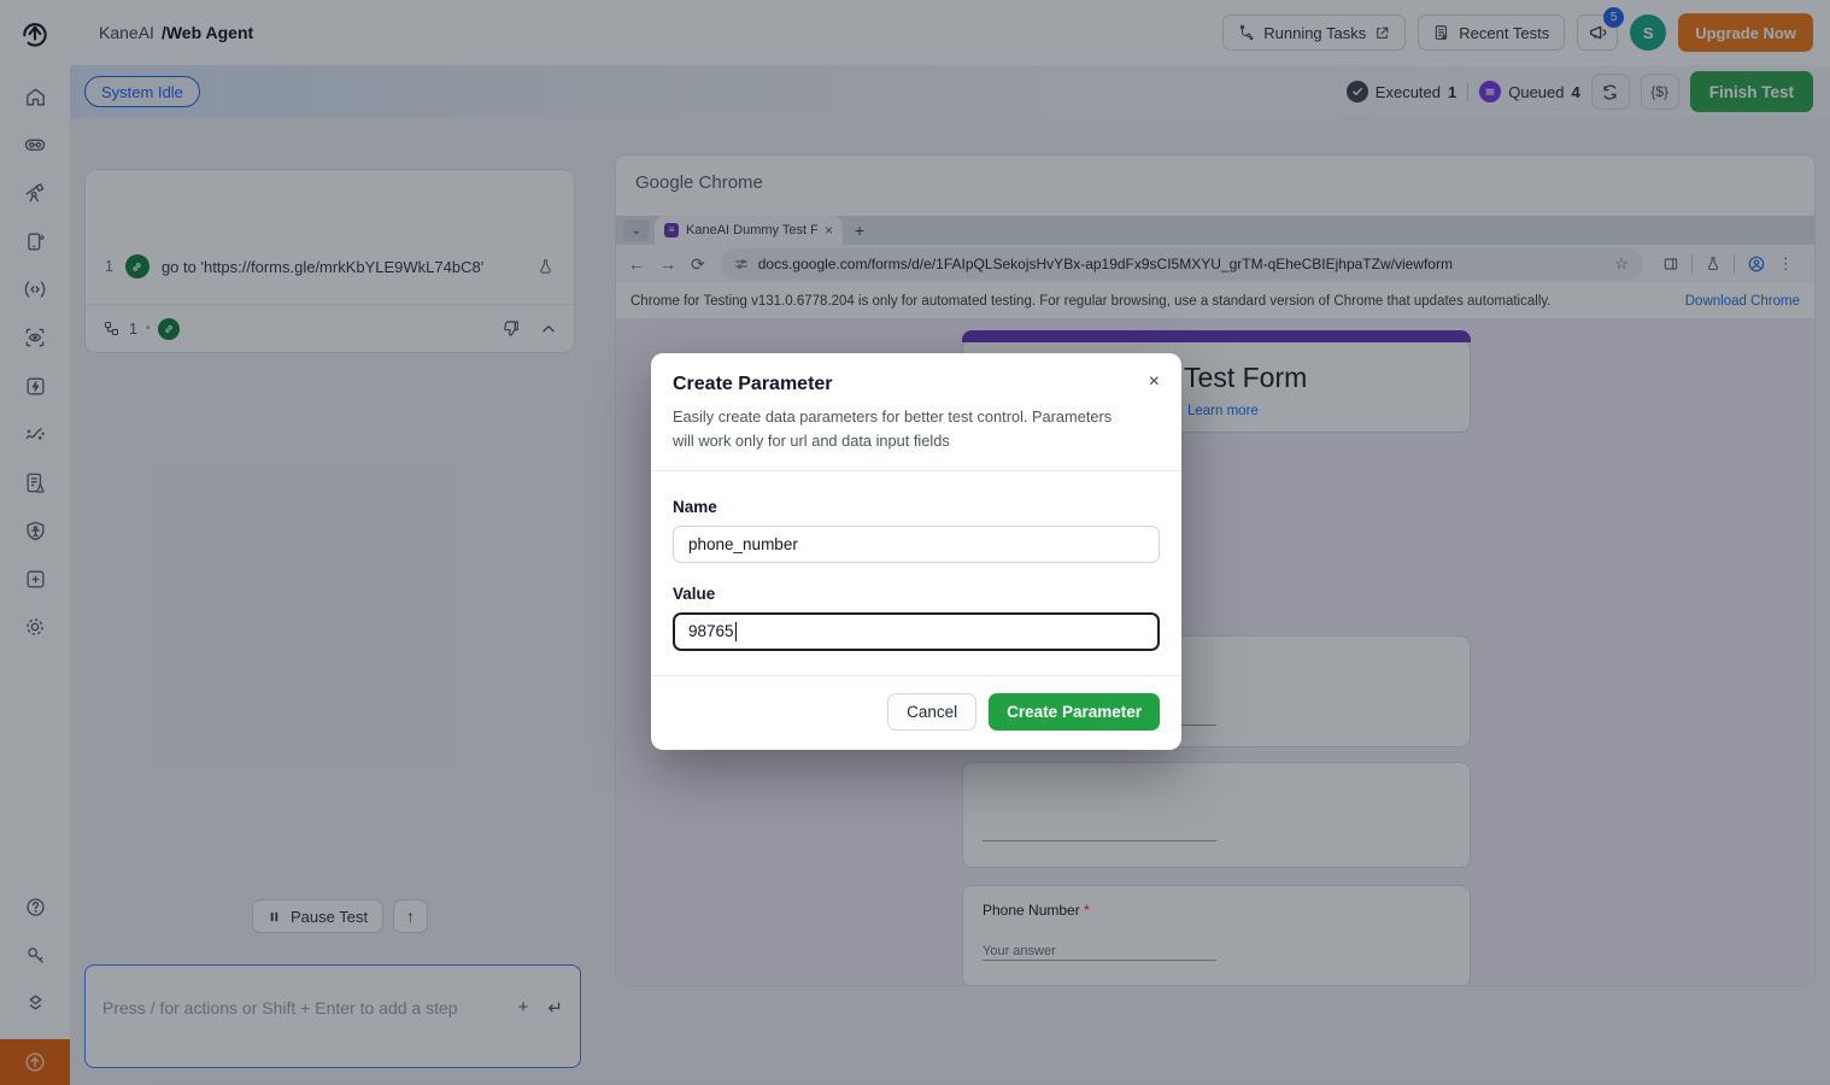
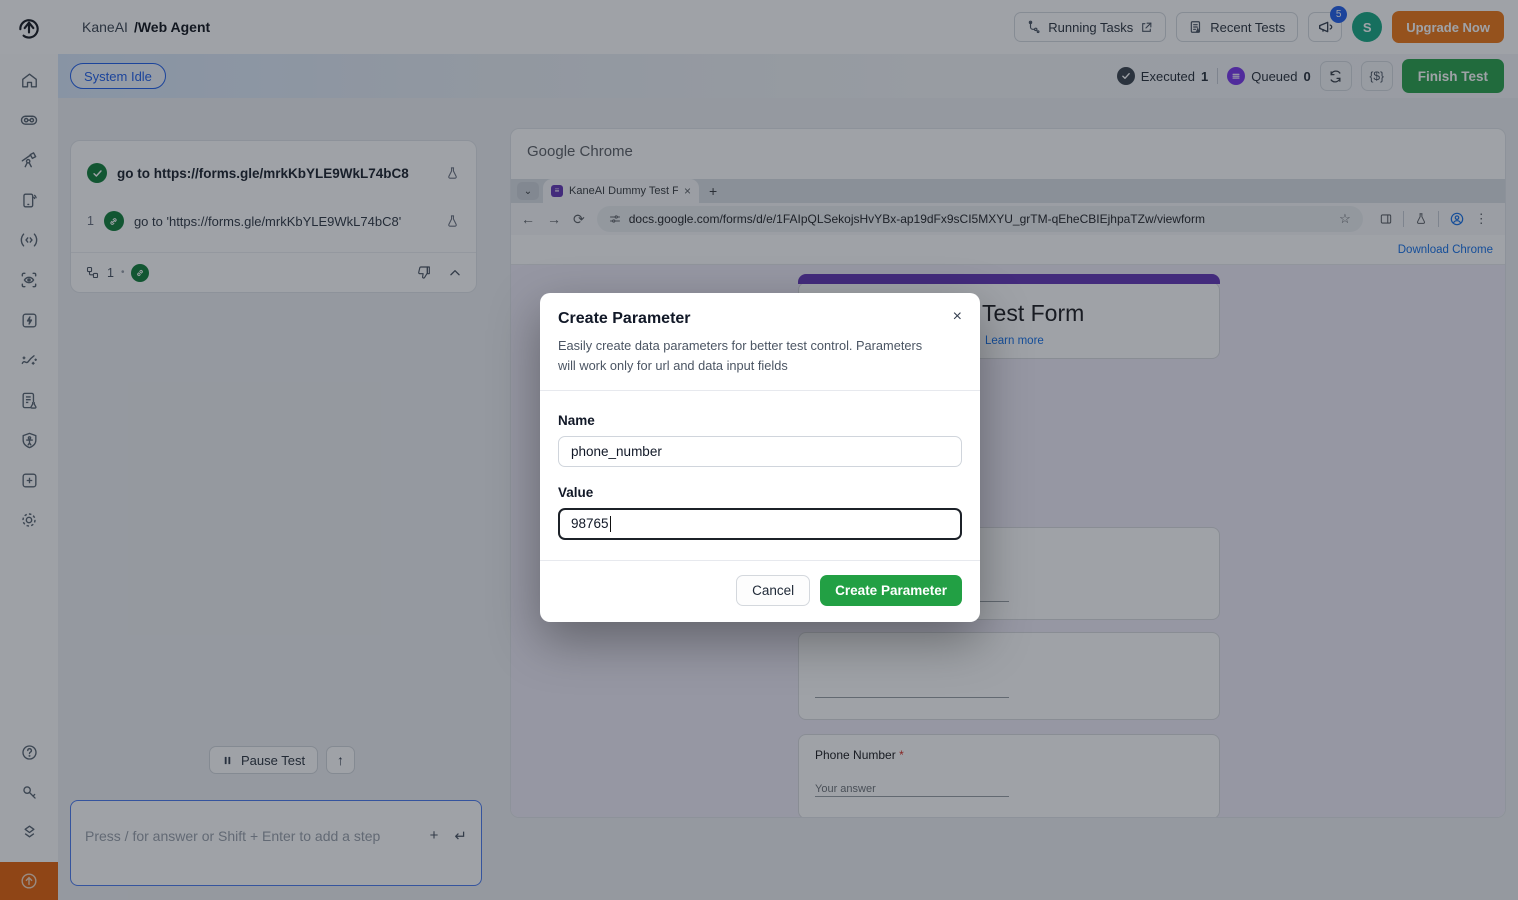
  KaneAI
  /Web Agent
  Running Tasks
  Recent Tests
  5
  S
  Upgrade Now
  System Idle
  Executed
  1
  Queued
- 4
+ 0
  {$}
  Finish Test
+ go to https://forms.gle/mrkKbYLE9WkL74bC8
  1
  go to 'https://forms.gle/mrkKbYLE9WkL74bC8'
  1
  •
  Pause Test
  ↑
- Press / for actions or Shift + Enter to add a step
+ Press / for answer or Shift + Enter to add a step
  +
  ↵
  Google Chrome
  ⌄
  ≡
  KaneAI Dummy Test F
  ×
  +
  ←
  →
  ⟳
  docs.google.com/forms/d/e/1FAIpQLSekojsHvYBx-ap19dFx9sCI5MXYU_grTM-qEheCBIEjhpaTZw/viewform
  ☆
  ⋮
- Chrome for Testing v131.0.6778.204 is only for automated testing. For regular browsing, use a standard version of Chrome that updates automatically.
  Download Chrome
  Learn more
  Phone Number *
  Your answer
  Create Parameter
  ×
  Easily create data parameters for better test control. Parameters will work only for url and data input fields
  Name
  phone_number
  Value
  98765
  Cancel
  Create Parameter
